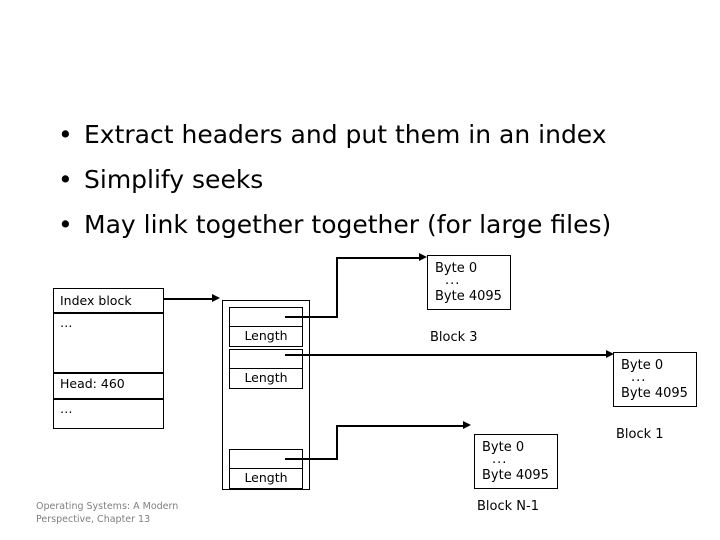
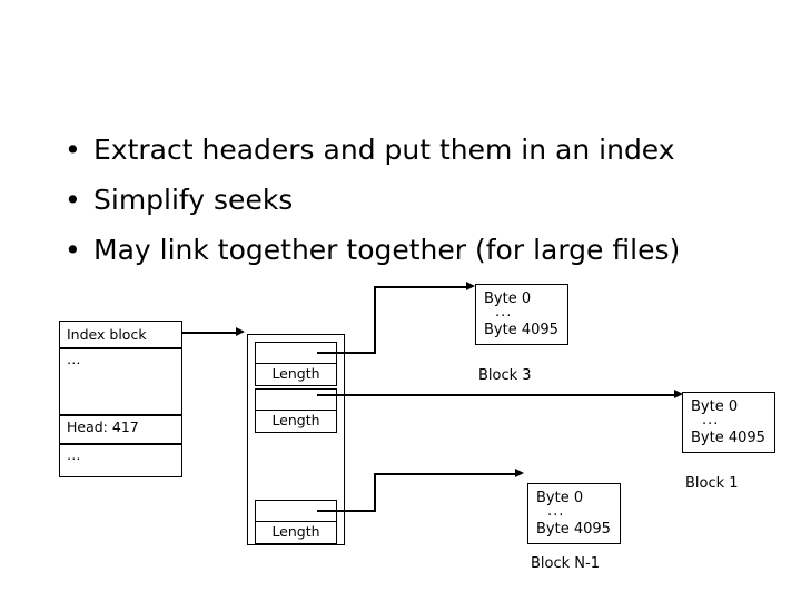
  •
  Extract headers and put them in an index
  •
  Simplify seeks
  •
  May link together together (for large files)
  Index block
  …
- Head: 460
+ Head: 417
  …
  Length
  Length
  Length
  Byte 0
  ...
  Byte 4095
  Block 3
  Byte 0
  ...
  Byte 4095
  Block 1
  Byte 0
  ...
  Byte 4095
  Block N-1
- Operating Systems: A Modern
- Perspective, Chapter 13
